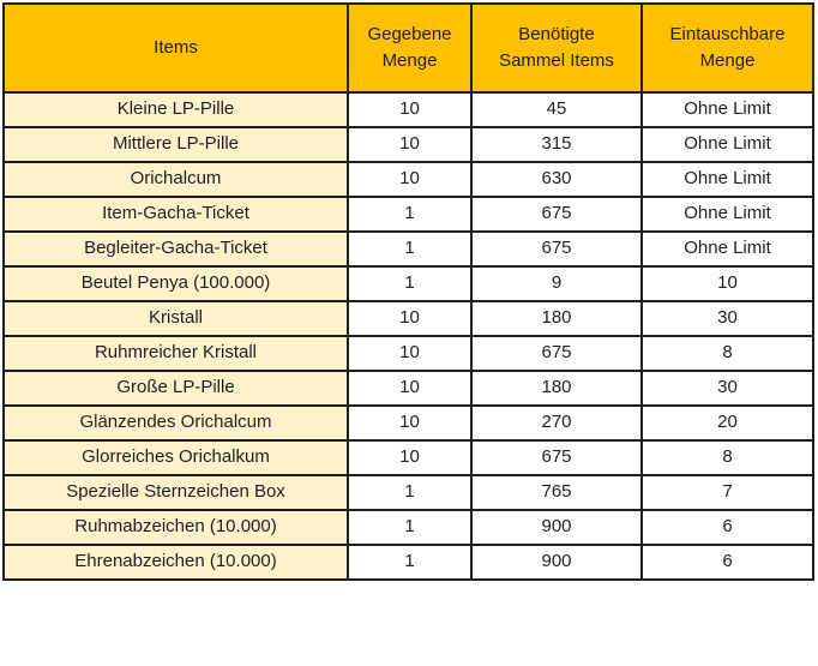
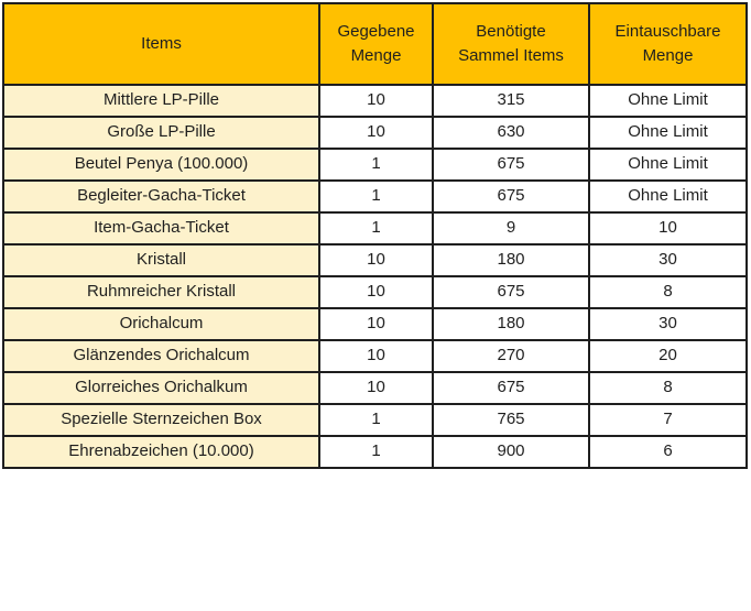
  Items	Gegebene Menge	Benötigte Sammel Items	Eintauschbare Menge
- Kleine LP-Pille	10	45	Ohne Limit
  Mittlere LP-Pille	10	315	Ohne Limit
- Orichalcum	10	630	Ohne Limit
+ Große LP-Pille	10	630	Ohne Limit
- Item-Gacha-Ticket	1	675	Ohne Limit
+ Beutel Penya (100.000)	1	675	Ohne Limit
  Begleiter-Gacha-Ticket	1	675	Ohne Limit
- Beutel Penya (100.000)	1	9	10
+ Item-Gacha-Ticket	1	9	10
  Kristall	10	180	30
  Ruhmreicher Kristall	10	675	8
- Große LP-Pille	10	180	30
+ Orichalcum	10	180	30
  Glänzendes Orichalcum	10	270	20
  Glorreiches Orichalkum	10	675	8
  Spezielle Sternzeichen Box	1	765	7
- Ruhmabzeichen (10.000)	1	900	6
  Ehrenabzeichen (10.000)	1	900	6
